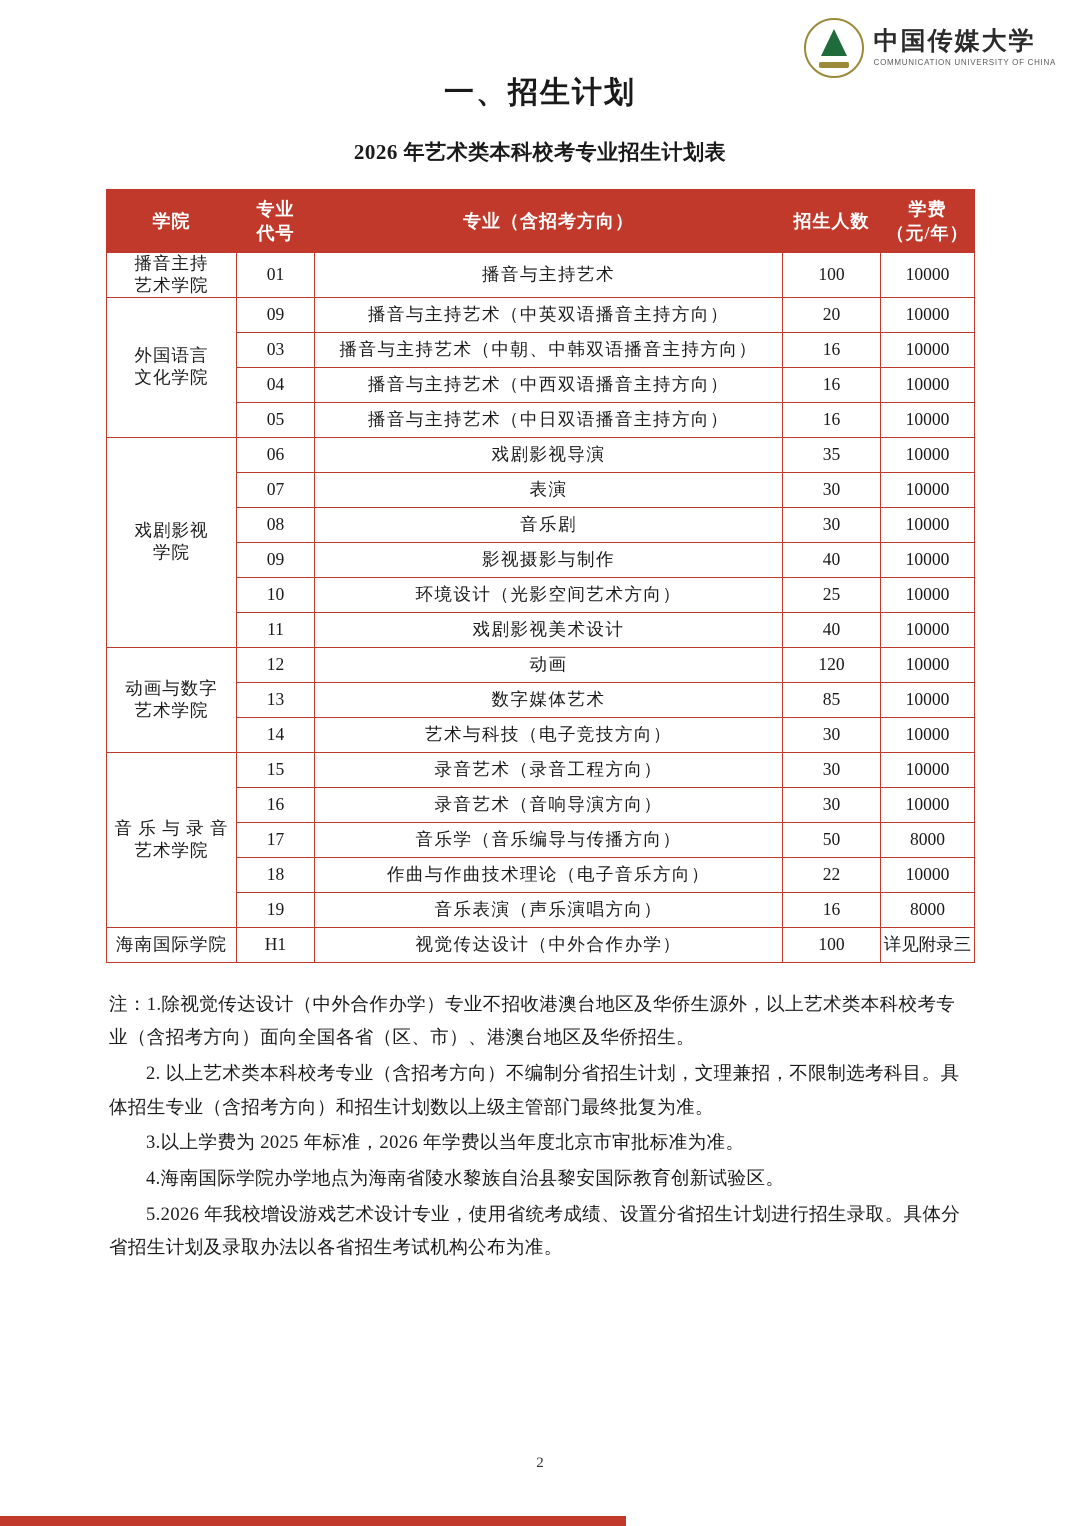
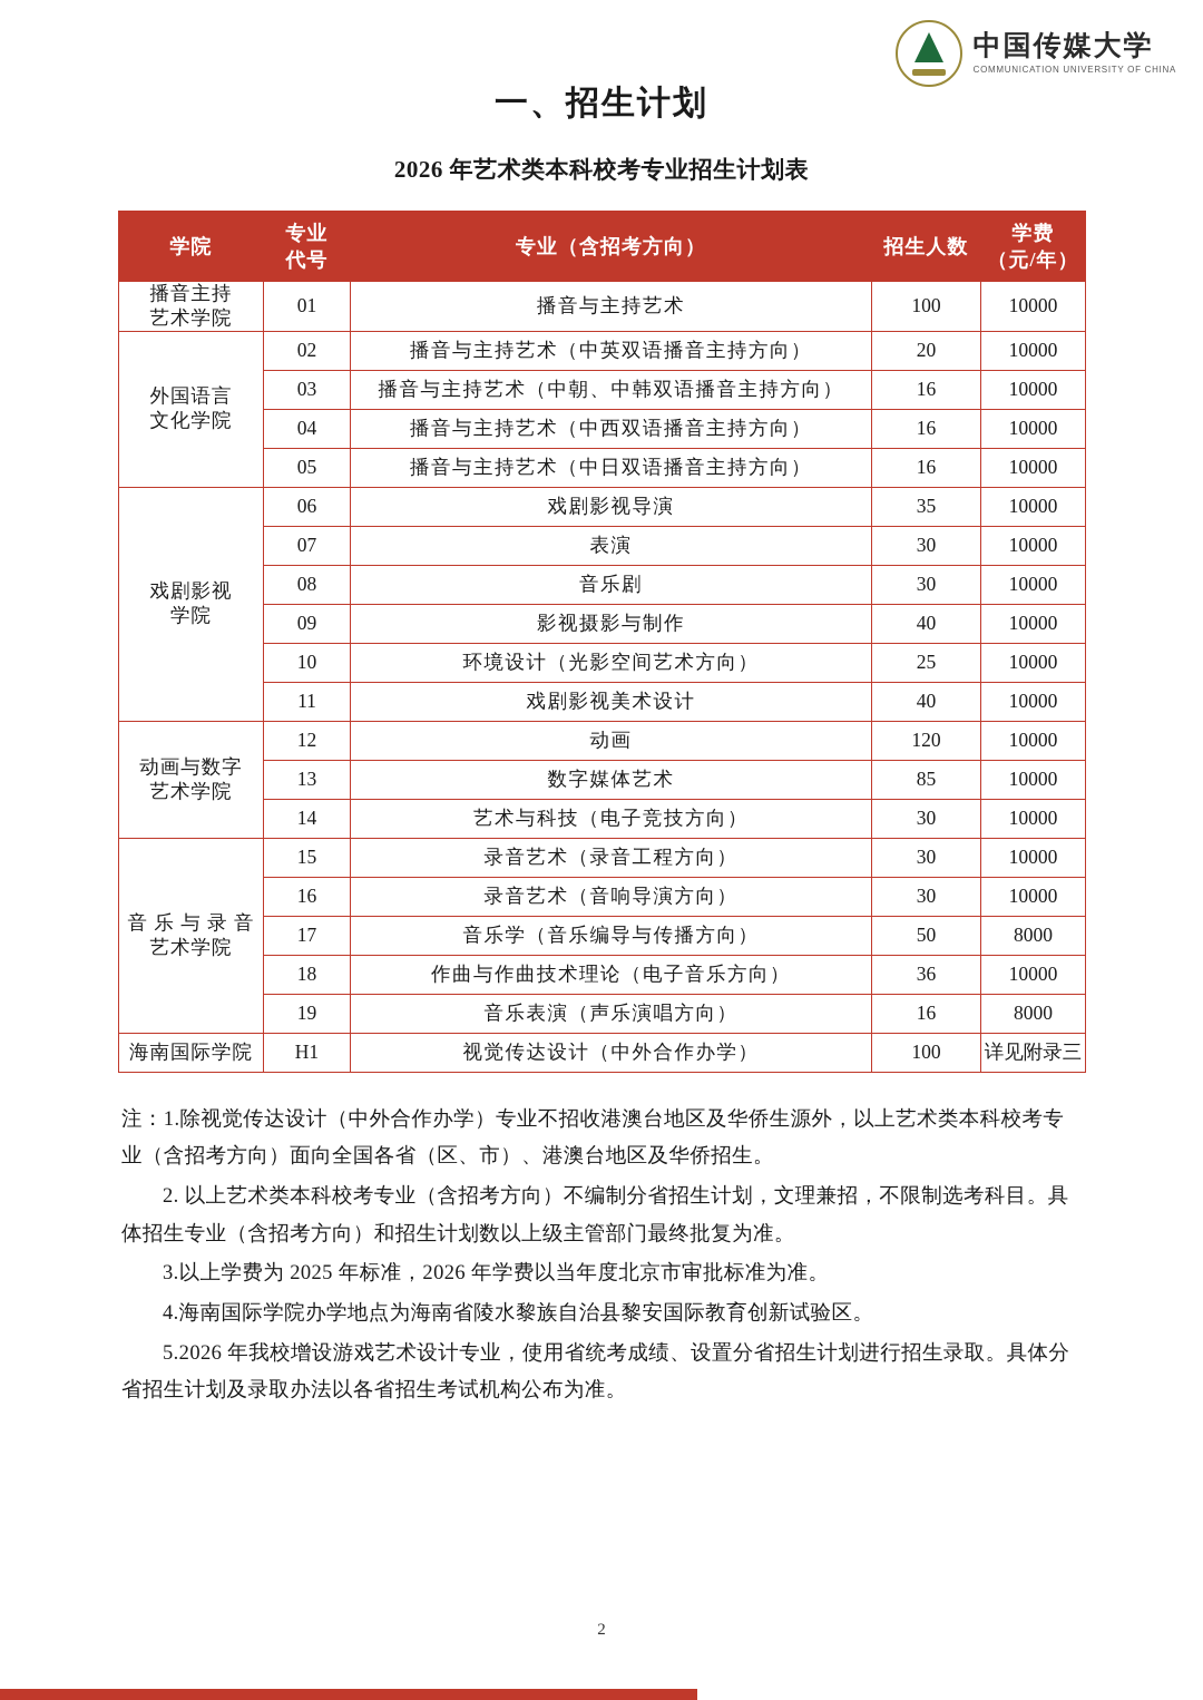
  中国传媒大学
  COMMUNICATION UNIVERSITY OF CHINA
  一、招生计划
  2026 年艺术类本科校考专业招生计划表
  学院	专业 代号	专业（含招考方向）	招生人数	学费 （元/年）
  播音主持艺术学院	01	播音与主持艺术	100	10000
- 外国语言文化学院	09	播音与主持艺术（中英双语播音主持方向）	20	10000
+ 外国语言文化学院	02	播音与主持艺术（中英双语播音主持方向）	20	10000
  03	播音与主持艺术（中朝、中韩双语播音主持方向）	16	10000
  04	播音与主持艺术（中西双语播音主持方向）	16	10000
  05	播音与主持艺术（中日双语播音主持方向）	16	10000
  戏剧影视学院	06	戏剧影视导演	35	10000
  07	表演	30	10000
  08	音乐剧	30	10000
  09	影视摄影与制作	40	10000
  10	环境设计（光影空间艺术方向）	25	10000
  11	戏剧影视美术设计	40	10000
  动画与数字艺术学院	12	动画	120	10000
  13	数字媒体艺术	85	10000
  14	艺术与科技（电子竞技方向）	30	10000
  音 乐 与 录 音艺术学院	15	录音艺术（录音工程方向）	30	10000
  16	录音艺术（音响导演方向）	30	10000
  17	音乐学（音乐编导与传播方向）	50	8000
- 18	作曲与作曲技术理论（电子音乐方向）	22	10000
+ 18	作曲与作曲技术理论（电子音乐方向）	36	10000
  19	音乐表演（声乐演唱方向）	16	8000
  海南国际学院	H1	视觉传达设计（中外合作办学）	100	详见附录三
  注：1.除视觉传达设计（中外合作办学）专业不招收港澳台地区及华侨生源外，以上艺术类本科校考专业（含招考方向）面向全国各省（区、市）、港澳台地区及华侨招生。
  2. 以上艺术类本科校考专业（含招考方向）不编制分省招生计划，文理兼招，不限制选考科目。具体招生专业（含招考方向）和招生计划数以上级主管部门最终批复为准。
  3.以上学费为 2025 年标准，2026 年学费以当年度北京市审批标准为准。
  4.海南国际学院办学地点为海南省陵水黎族自治县黎安国际教育创新试验区。
  5.2026 年我校增设游戏艺术设计专业，使用省统考成绩、设置分省招生计划进行招生录取。具体分省招生计划及录取办法以各省招生考试机构公布为准。
  2
